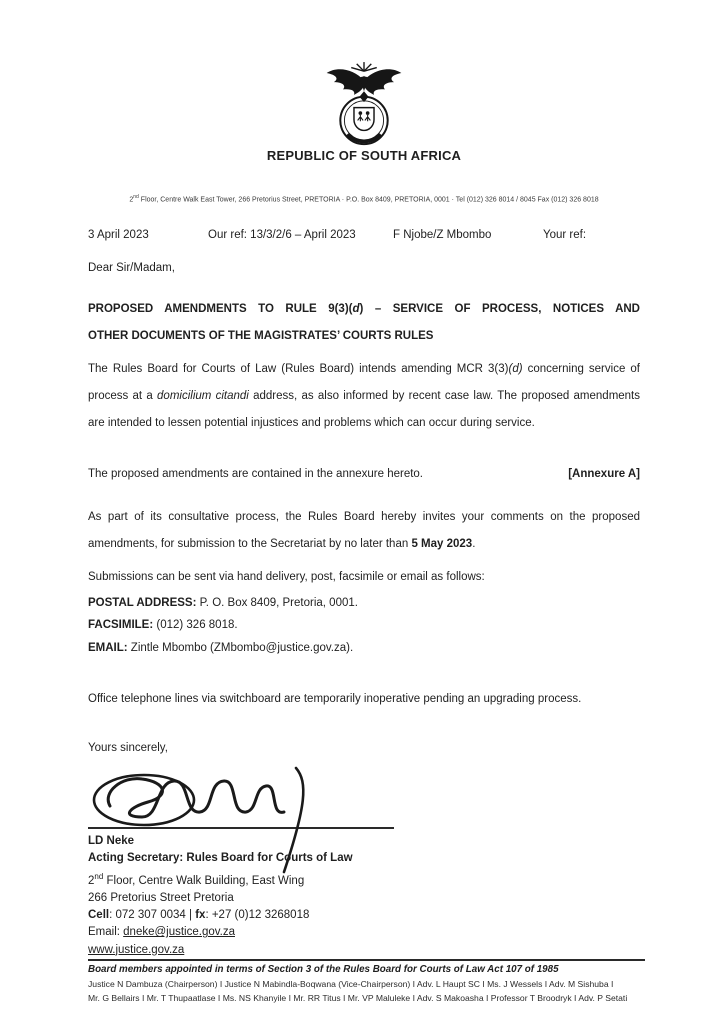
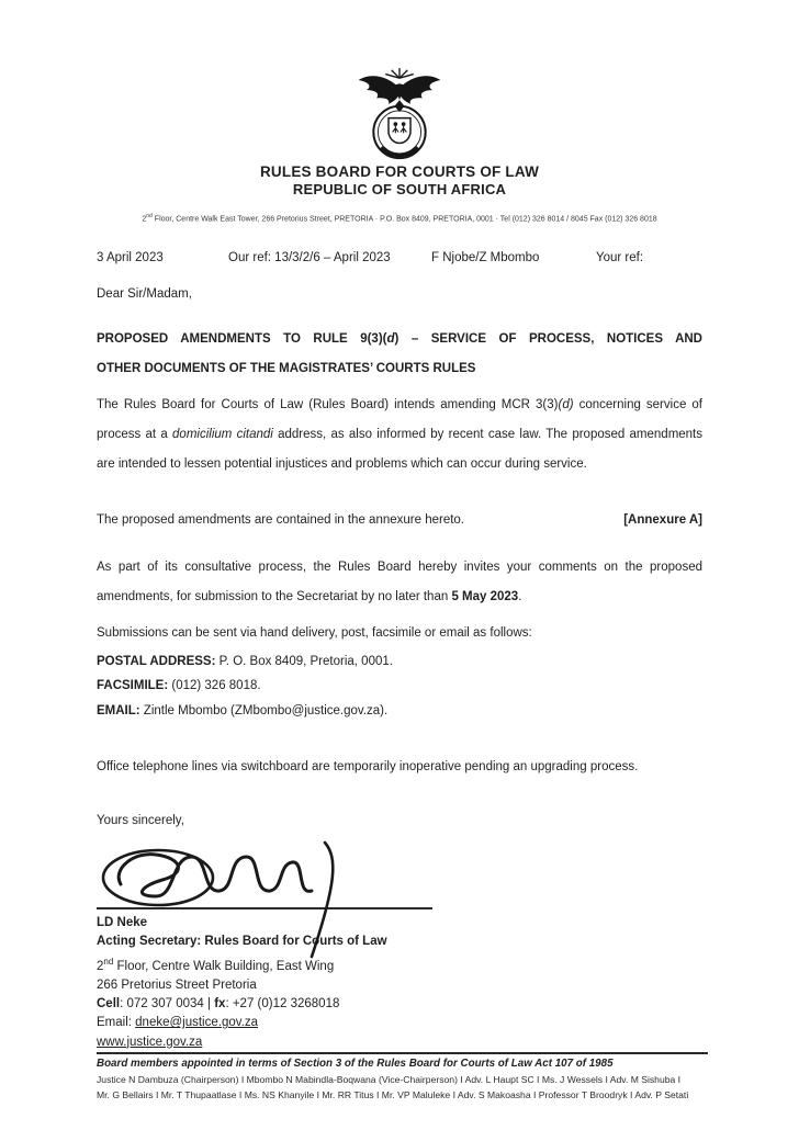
+ RULES BOARD FOR COURTS OF LAW
  REPUBLIC OF SOUTH AFRICA
  3 April 2023
  Our ref: 13/3/2/6 – April 2023
  F Njobe/Z Mbombo
  Your ref:
  Dear Sir/Madam,
  PROPOSED AMENDMENTS TO RULE 9(3)(d) – SERVICE OF PROCESS, NOTICES AND
  OTHER DOCUMENTS OF THE MAGISTRATES’ COURTS RULES
  The Rules Board for Courts of Law (Rules Board) intends amending MCR 3(3)(d) concerning service of process at a domicilium citandi address, as also informed by recent case law. The proposed amendments are intended to lessen potential injustices and problems which can occur during service.
  The proposed amendments are contained in the annexure hereto.
  [Annexure A]
  As part of its consultative process, the Rules Board hereby invites your comments on the proposed amendments, for submission to the Secretariat by no later than 5 May 2023.
  Submissions can be sent via hand delivery, post, facsimile or email as follows:
  POSTAL ADDRESS: P. O. Box 8409, Pretoria, 0001.
  FACSIMILE: (012) 326 8018.
  EMAIL: Zintle Mbombo (ZMbombo@justice.gov.za).
  Office telephone lines via switchboard are temporarily inoperative pending an upgrading process.
  Yours sincerely,
  LD Neke
  Acting Secretary: Rules Board for Curts of Law
  2nd Floor, Centre Walk Building, East Wing
  266 Pretorius Street Pretoria
  Cell: 072 307 0034 | fx: +27 (0)12 3268018
  Email: dneke@justice.gov.za
  www.justice.gov.za
  Board members appointed in terms of Section 3 of the Rules Board for Courts of Law Act 107 of 1985
- Justice N Dambuza (Chairperson) I Justice N Mabindla-Boqwana (Vice-Chairperson) I Adv. L Haupt SC I Ms. J Wessels I Adv. M Sishuba I
+ Justice N Dambuza (Chairperson) I Mbombo N Mabindla-Boqwana (Vice-Chairperson) I Adv. L Haupt SC I Ms. J Wessels I Adv. M Sishuba I
  Mr. G Bellairs I Mr. T Thupaatlase I Ms. NS Khanyile I Mr. RR Titus I Mr. VP Maluleke I Adv. S Makoasha I Professor T Broodryk I Adv. P Setati
